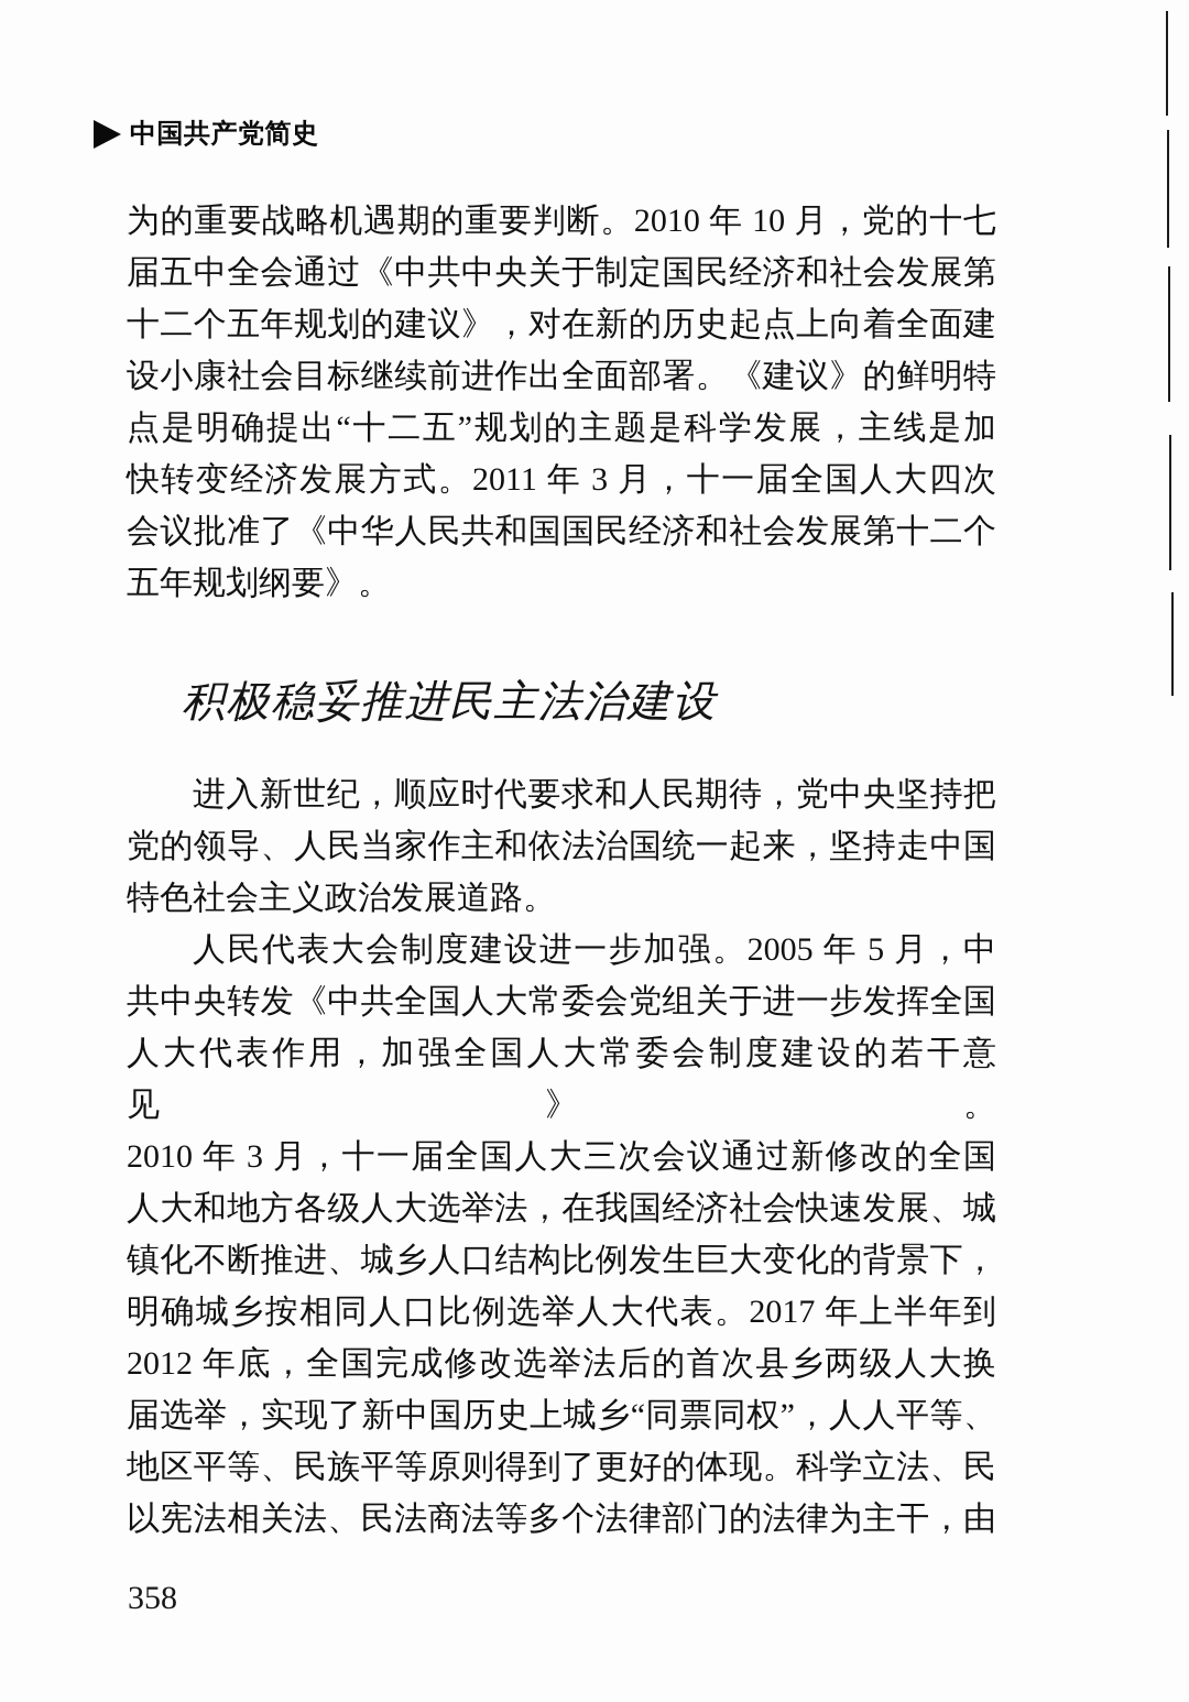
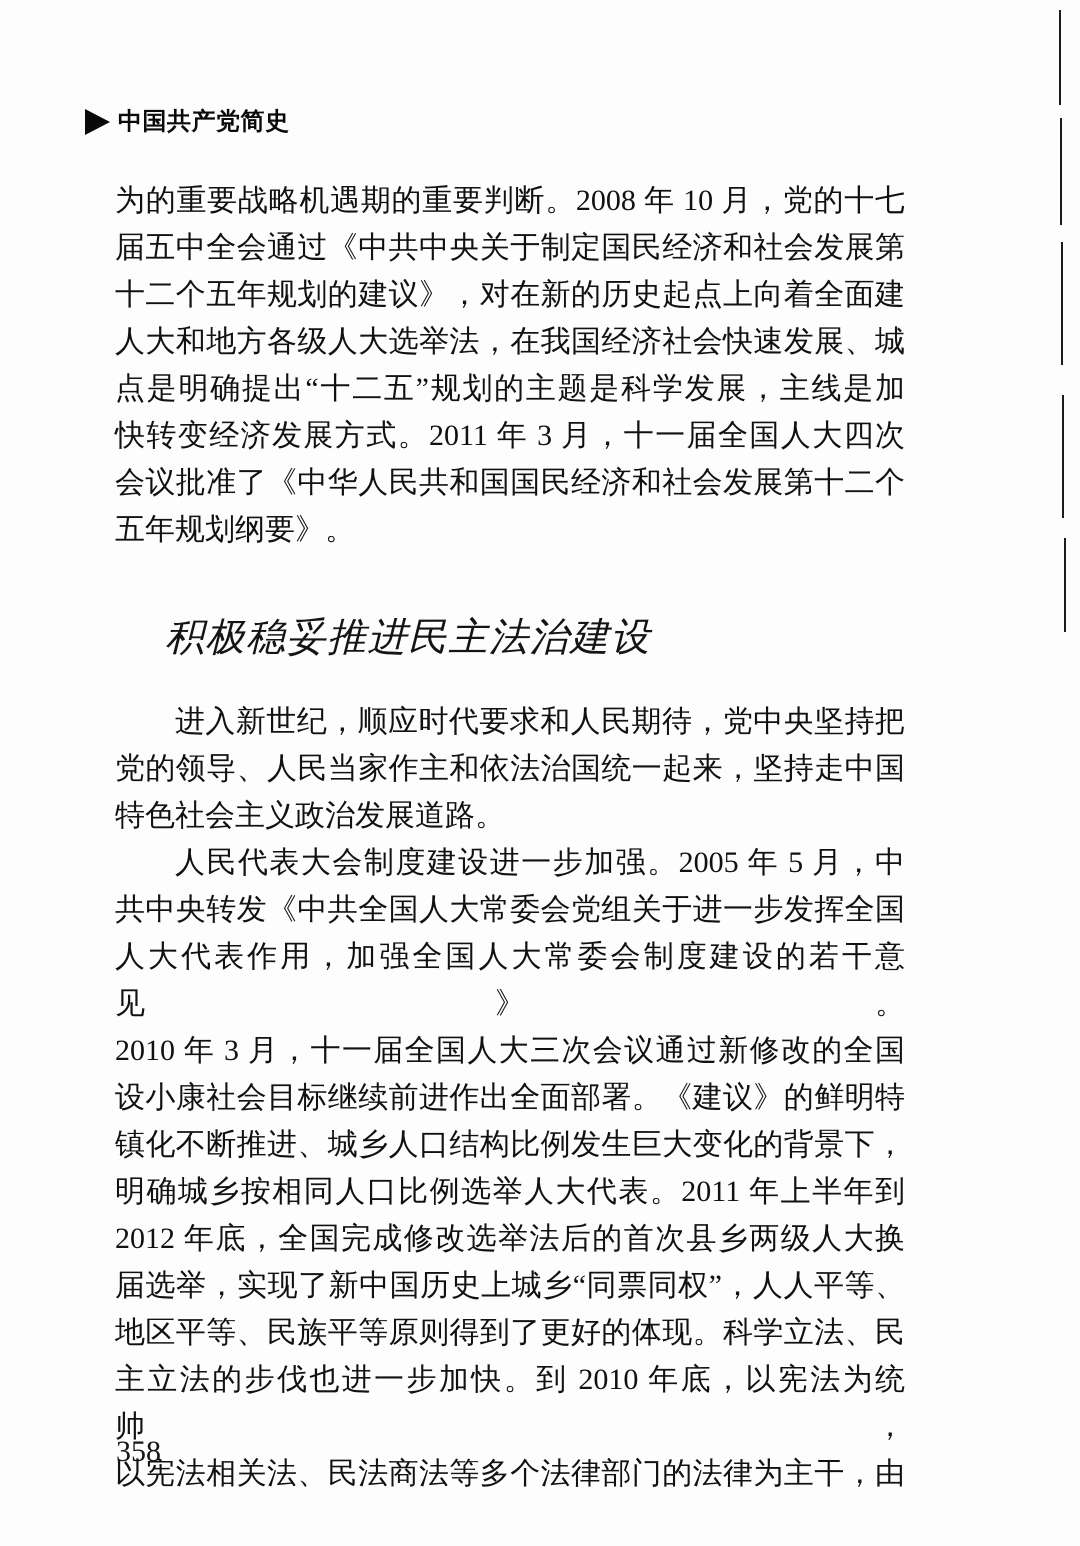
  中国共产党简史
- 为的重要战略机遇期的重要判断。2010 年 10 月，党的十七
+ 为的重要战略机遇期的重要判断。2008 年 10 月，党的十七
  届五中全会通过《中共中央关于制定国民经济和社会发展第
  十二个五年规划的建议》，对在新的历史起点上向着全面建
- 设小康社会目标继续前进作出全面部署。《建议》的鲜明特
+ 人大和地方各级人大选举法，在我国经济社会快速发展、城
  点是明确提出“十二五”规划的主题是科学发展，主线是加
  快转变经济发展方式。2011 年 3 月，十一届全国人大四次
  会议批准了《中华人民共和国国民经济和社会发展第十二个
  五年规划纲要》。
  积极稳妥推进民主法治建设
  进入新世纪，顺应时代要求和人民期待，党中央坚持把
  党的领导、人民当家作主和依法治国统一起来，坚持走中国
  特色社会主义政治发展道路。
  人民代表大会制度建设进一步加强。2005 年 5 月，中
  共中央转发《中共全国人大常委会党组关于进一步发挥全国
  人大代表作用，加强全国人大常委会制度建设的若干意见》。
  2010 年 3 月，十一届全国人大三次会议通过新修改的全国
- 人大和地方各级人大选举法，在我国经济社会快速发展、城
+ 设小康社会目标继续前进作出全面部署。《建议》的鲜明特
  镇化不断推进、城乡人口结构比例发生巨大变化的背景下，
- 明确城乡按相同人口比例选举人大代表。2017 年上半年到
+ 明确城乡按相同人口比例选举人大代表。2011 年上半年到
  2012 年底，全国完成修改选举法后的首次县乡两级人大换
  届选举，实现了新中国历史上城乡“同票同权”，人人平等、
  地区平等、民族平等原则得到了更好的体现。科学立法、民
+ 主立法的步伐也进一步加快。到 2010 年底，以宪法为统帅，
  以宪法相关法、民法商法等多个法律部门的法律为主干，由
  358
